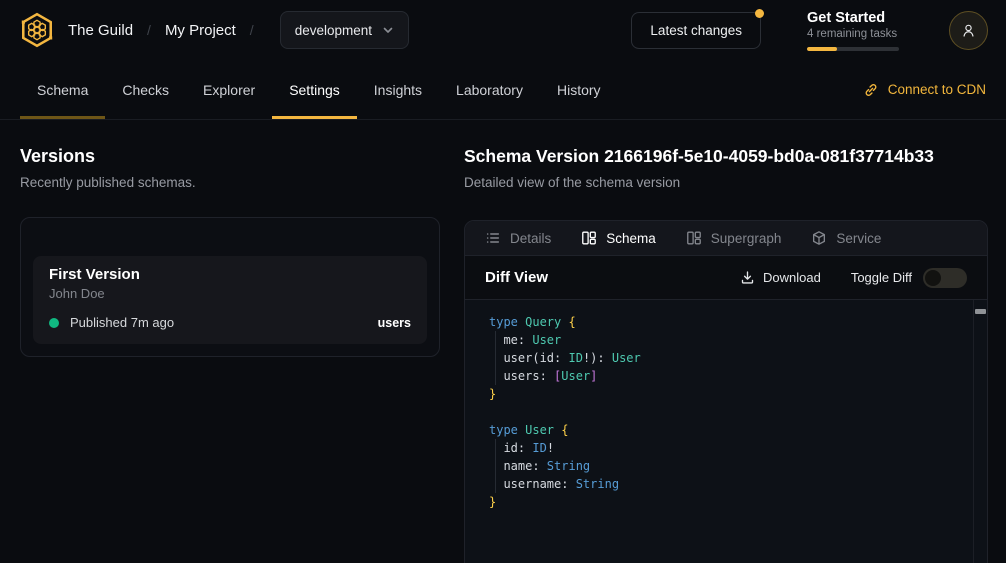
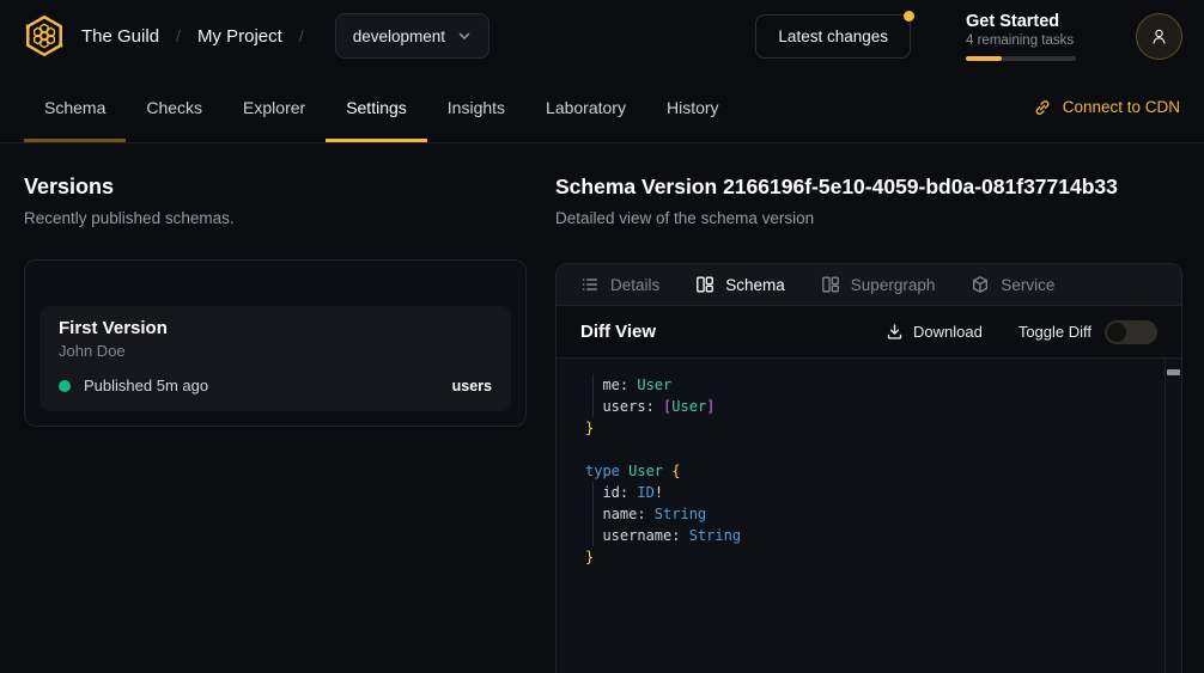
  The Guild
  /
  My Project
  /
  development
  Latest changes
  Get Started
  4 remaining tasks
  Schema
  Checks
  Explorer
  Settings
  Insights
  Laboratory
  History
  Connect to CDN
  Versions
  Recently published schemas.
  First Version
  John Doe
- Published 7m ago
+ Published 5m ago
  users
  Schema Version 2166196f-5e10-4059-bd0a-081f37714b33
  Detailed view of the schema version
  Details
  Schema
  Supergraph
  Service
  Diff View
  Download
  Toggle Diff
- type Query {
  me: User
- user(id: ID!): User
  users: [User]
  }
  type User {
  id: ID!
  name: String
  username: String
  }
